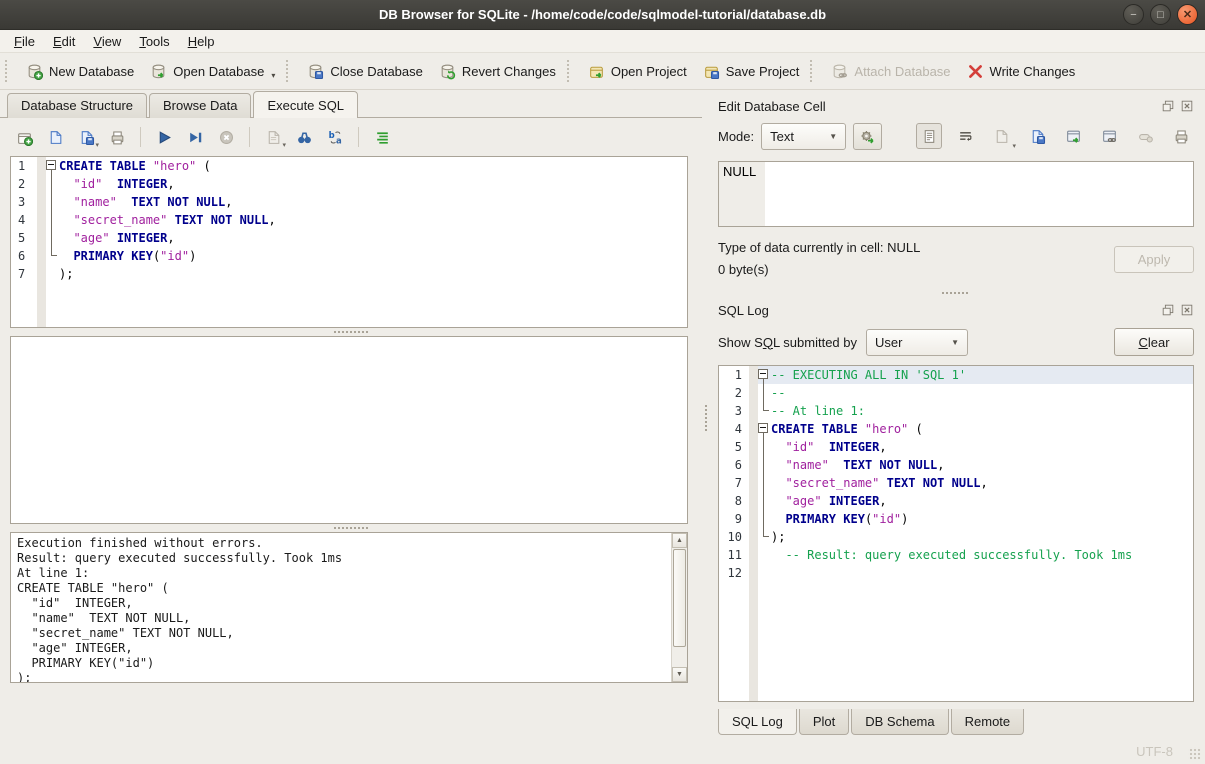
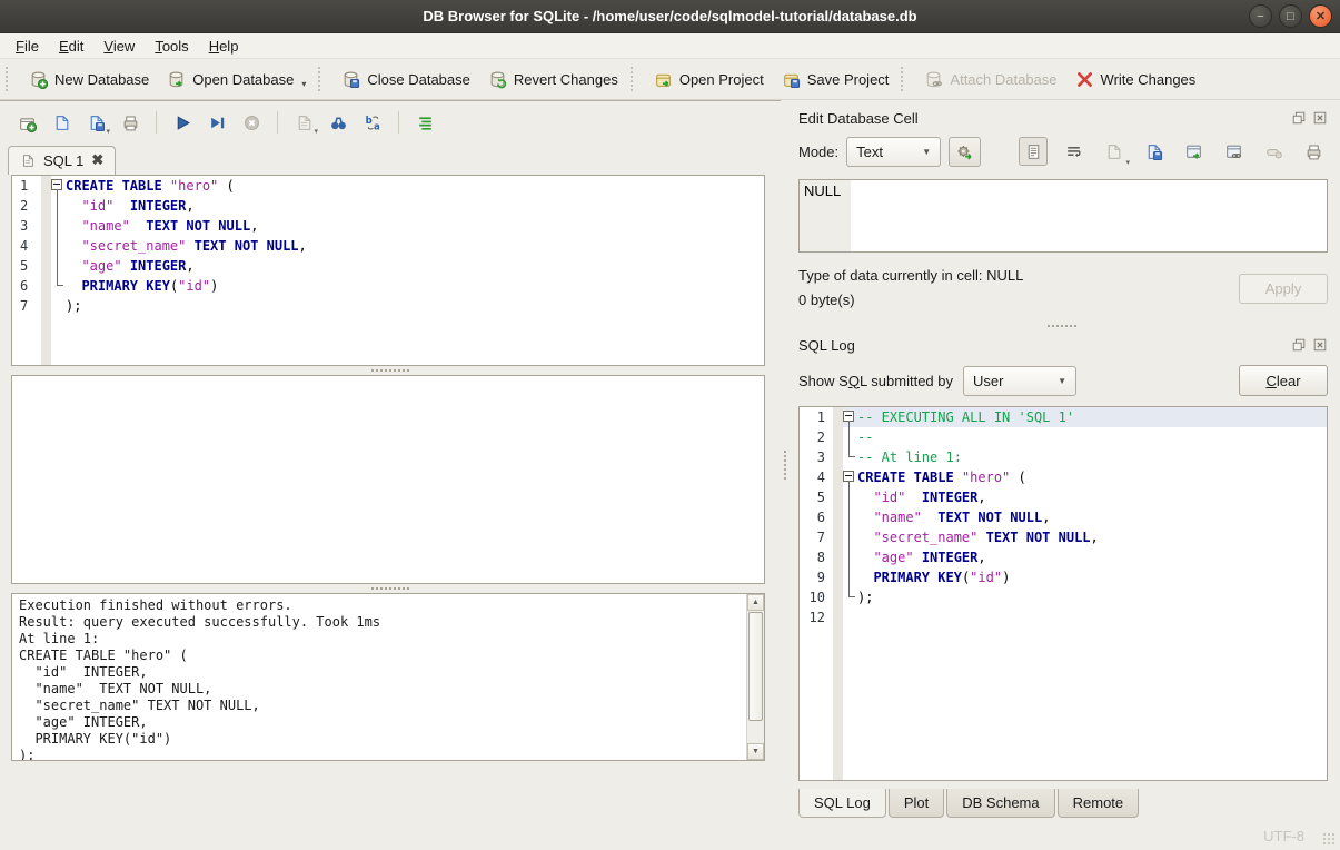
- DB Browser for SQLite - /home/code/code/sqlmodel-tutorial/database.db
+ DB Browser for SQLite - /home/user/code/sqlmodel-tutorial/database.db
  −
  □
  ✕
  File
  Edit
  View
  Tools
  Help
  New Database
  Open Database
  ▾
  Close Database
  Revert Changes
  Open Project
  Save Project
  Attach Database
  Write Changes
- Database Structure
- Browse Data
- Execute SQL
  b
  a
+ SQL 1
+ ✖
  1
  CREATE TABLE "hero" (
  2
  "id" INTEGER,
  3
  "name" TEXT NOT NULL,
  4
  "secret_name" TEXT NOT NULL,
  5
  "age" INTEGER,
  6
  PRIMARY KEY("id")
  7
  );
  Execution finished without errors.
  Result: query executed successfully. Took 1ms
  At line 1:
  CREATE TABLE "hero" (
  "id" INTEGER,
  "name" TEXT NOT NULL,
  "secret_name" TEXT NOT NULL,
  "age" INTEGER,
  PRIMARY KEY("id")
  );
  Edit Database Cell
  Mode:
  Text
  ▼
  NULL
  Type of data currently in cell: NULL
  0 byte(s)
  Apply
  SQL Log
  Show SQL submitted by
  User
  ▼
  Clear
  1
  -- EXECUTING ALL IN 'SQL 1'
  2
  --
  3
  -- At line 1:
  4
  CREATE TABLE "hero" (
  5
  "id" INTEGER,
  6
  "name" TEXT NOT NULL,
  7
  "secret_name" TEXT NOT NULL,
  8
  "age" INTEGER,
  9
  PRIMARY KEY("id")
  10
  );
- 11
- -- Result: query executed successfully. Took 1ms
  12
  SQL Log
  Plot
  DB Schema
  Remote
  UTF-8
